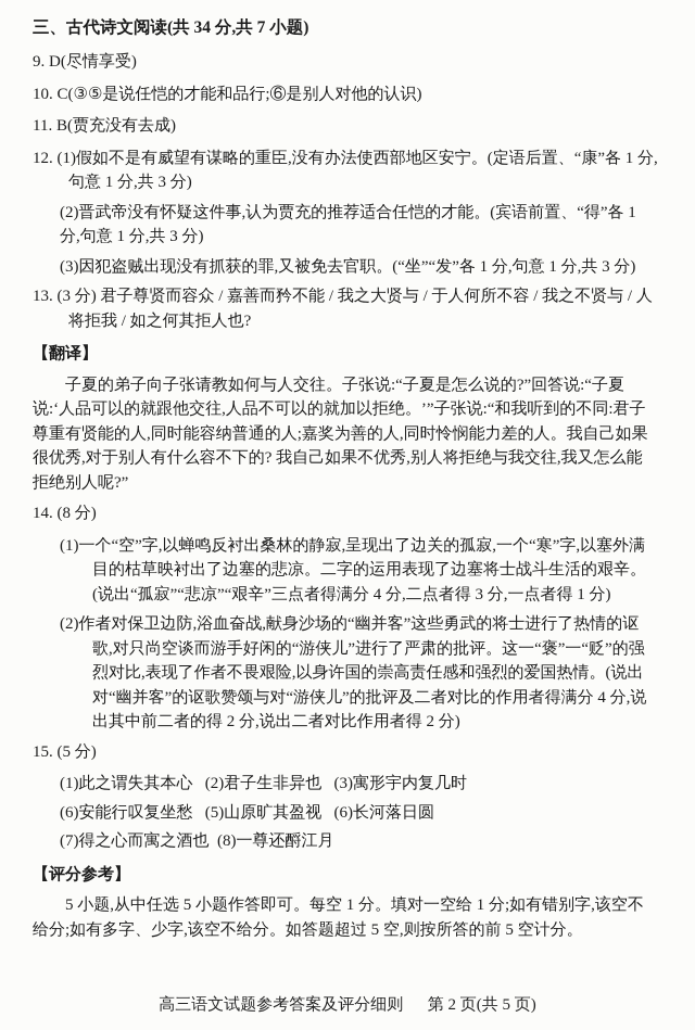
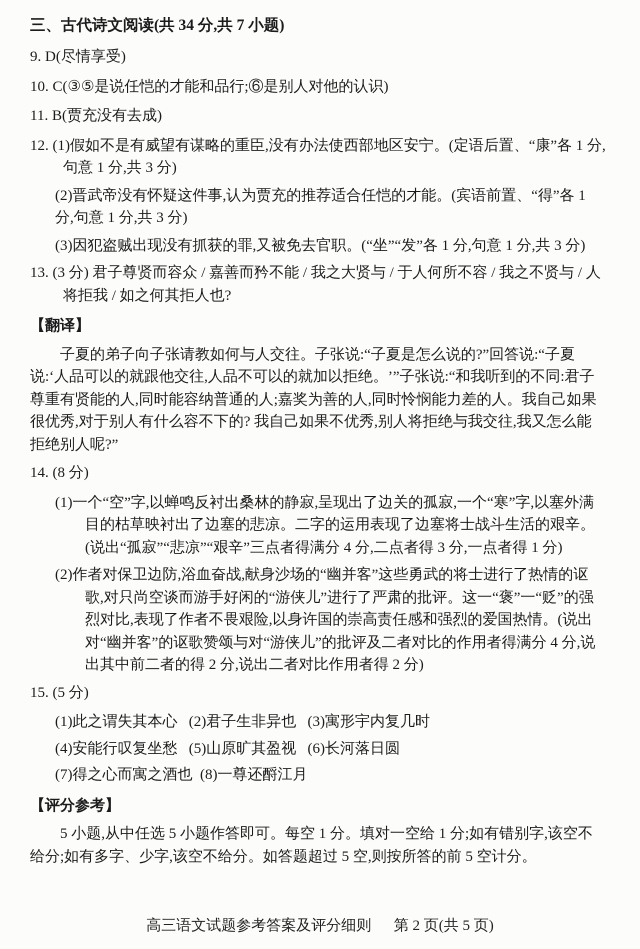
  三、古代诗文阅读(共 34 分,共 7 小题)
  9. D(尽情享受)
  10. C(③⑤是说任恺的才能和品行;⑥是别人对他的认识)
  11. B(贾充没有去成)
  12. (1)假如不是有威望有谋略的重臣,没有办法使西部地区安宁。(定语后置、“康”各 1 分,句意 1 分,共 3 分)
  (2)晋武帝没有怀疑这件事,认为贾充的推荐适合任恺的才能。(宾语前置、“得”各 1 分,句意 1 分,共 3 分)
  (3)因犯盗贼出现没有抓获的罪,又被免去官职。(“坐”“发”各 1 分,句意 1 分,共 3 分)
  13. (3 分) 君子尊贤而容众 / 嘉善而矜不能 / 我之大贤与 / 于人何所不容 / 我之不贤与 / 人将拒我 / 如之何其拒人也?
  【翻译】
  子夏的弟子向子张请教如何与人交往。子张说:“子夏是怎么说的?”回答说:“子夏说:‘人品可以的就跟他交往,人品不可以的就加以拒绝。’”子张说:“和我听到的不同:君子尊重有贤能的人,同时能容纳普通的人;嘉奖为善的人,同时怜悯能力差的人。我自己如果很优秀,对于别人有什么容不下的? 我自己如果不优秀,别人将拒绝与我交往,我又怎么能拒绝别人呢?”
  14. (8 分)
  (1)一个“空”字,以蝉鸣反衬出桑林的静寂,呈现出了边关的孤寂,一个“寒”字,以塞外满目的枯草映衬出了边塞的悲凉。二字的运用表现了边塞将士战斗生活的艰辛。(说出“孤寂”“悲凉”“艰辛”三点者得满分 4 分,二点者得 3 分,一点者得 1 分)
  (2)作者对保卫边防,浴血奋战,献身沙场的“幽并客”这些勇武的将士进行了热情的讴歌,对只尚空谈而游手好闲的“游侠儿”进行了严肃的批评。这一“褒”一“贬”的强烈对比,表现了作者不畏艰险,以身许国的崇高责任感和强烈的爱国热情。(说出对“幽并客”的讴歌赞颂与对“游侠儿”的批评及二者对比的作用者得满分 4 分,说出其中前二者的得 2 分,说出二者对比作用者得 2 分)
  15. (5 分)
  (1)此之谓失其本心 (2)君子生非异也 (3)寓形宇内复几时
- (6)安能行叹复坐愁 (5)山原旷其盈视 (6)长河落日圆
+ (4)安能行叹复坐愁 (5)山原旷其盈视 (6)长河落日圆
  (7)得之心而寓之酒也 (8)一尊还酹江月
  【评分参考】
  5 小题,从中任选 5 小题作答即可。每空 1 分。填对一空给 1 分;如有错别字,该空不给分;如有多字、少字,该空不给分。如答题超过 5 空,则按所答的前 5 空计分。
  高三语文试题参考答案及评分细则 第 2 页(共 5 页)
